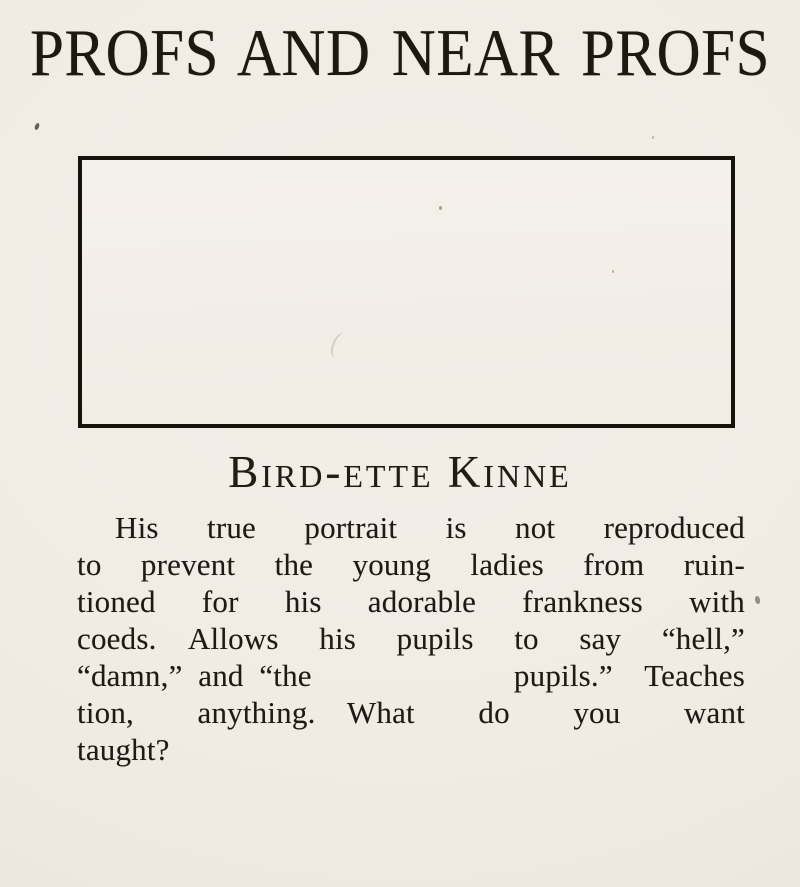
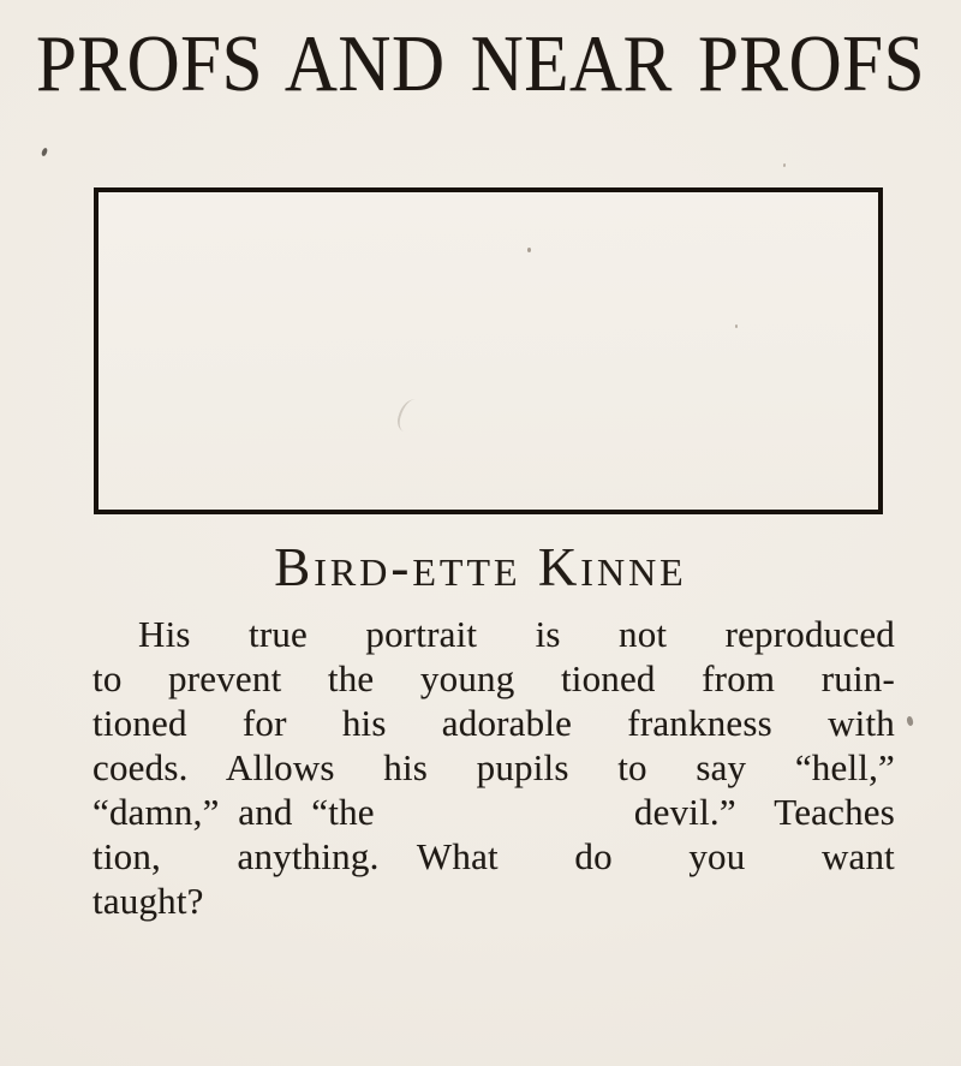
  PROFS AND NEAR PROFS
  Bird-ette Kinne
  His true portrait is not reproduced
- to prevent the young ladies from ruin-
+ to prevent the young tioned from ruin-
  tioned for his adorable frankness with
  coeds. Allows his pupils to say “hell,”
- “damn,” and “the pupils.” Teaches
+ “damn,” and “the devil.” Teaches
  tion, anything. What do you want
  taught?
